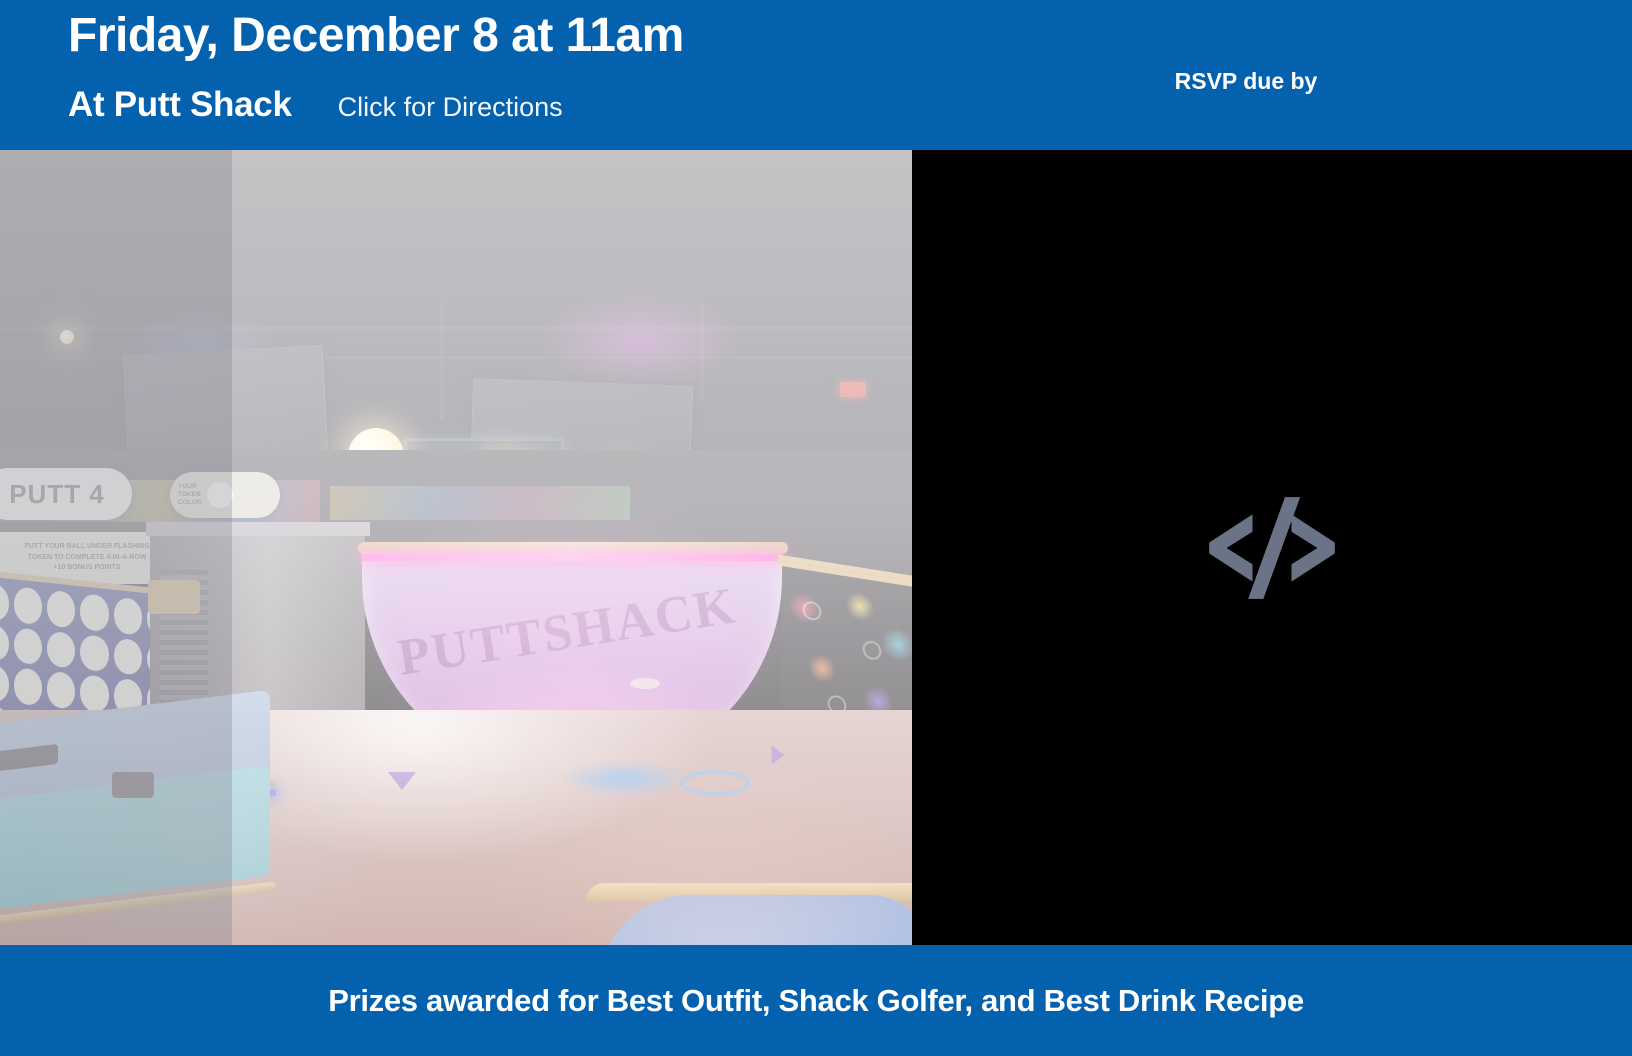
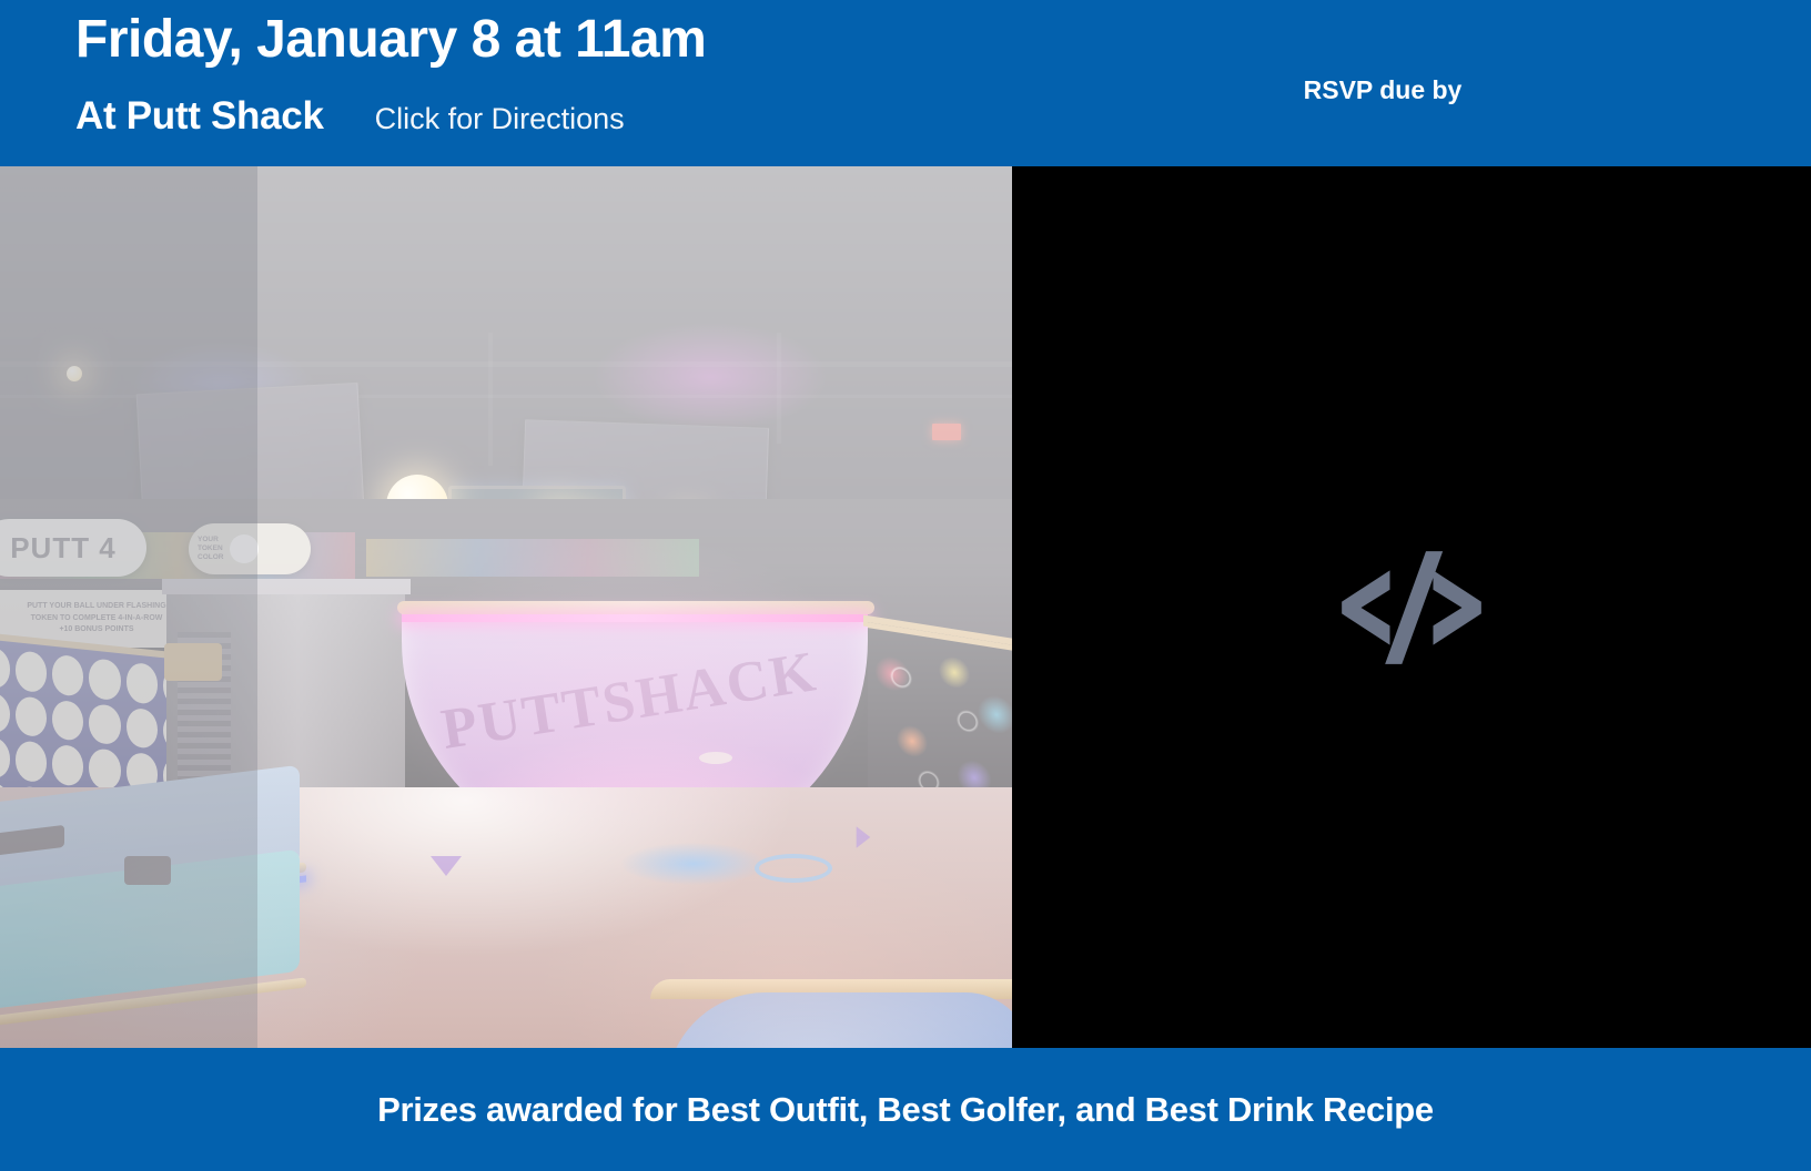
- Friday, December 8 at 11am
+ Friday, January 8 at 11am
  At Putt Shack
  Click for Directions
  RSVP due by
- Prizes awarded for Best Outfit, Shack Golfer, and Best Drink Recipe
+ Prizes awarded for Best Outfit, Best Golfer, and Best Drink Recipe
